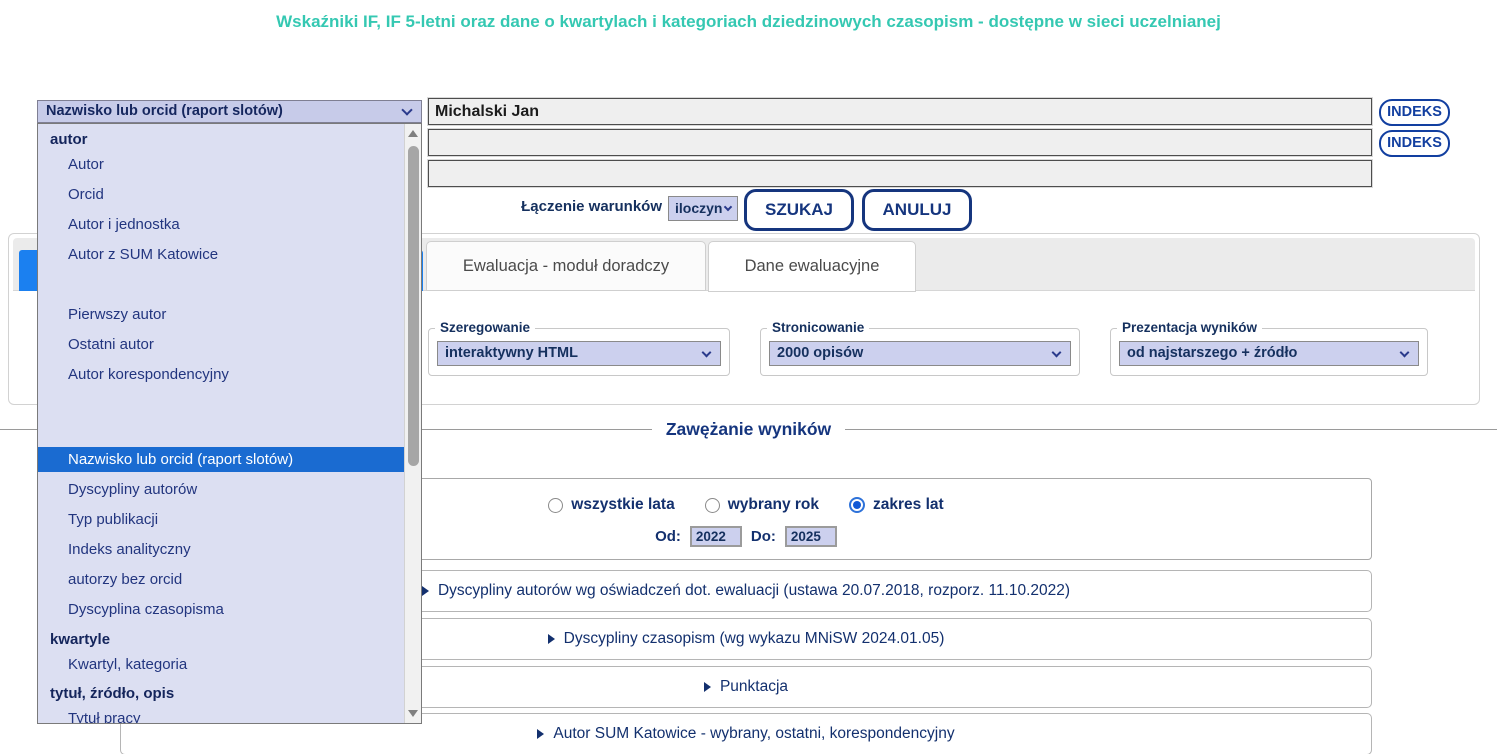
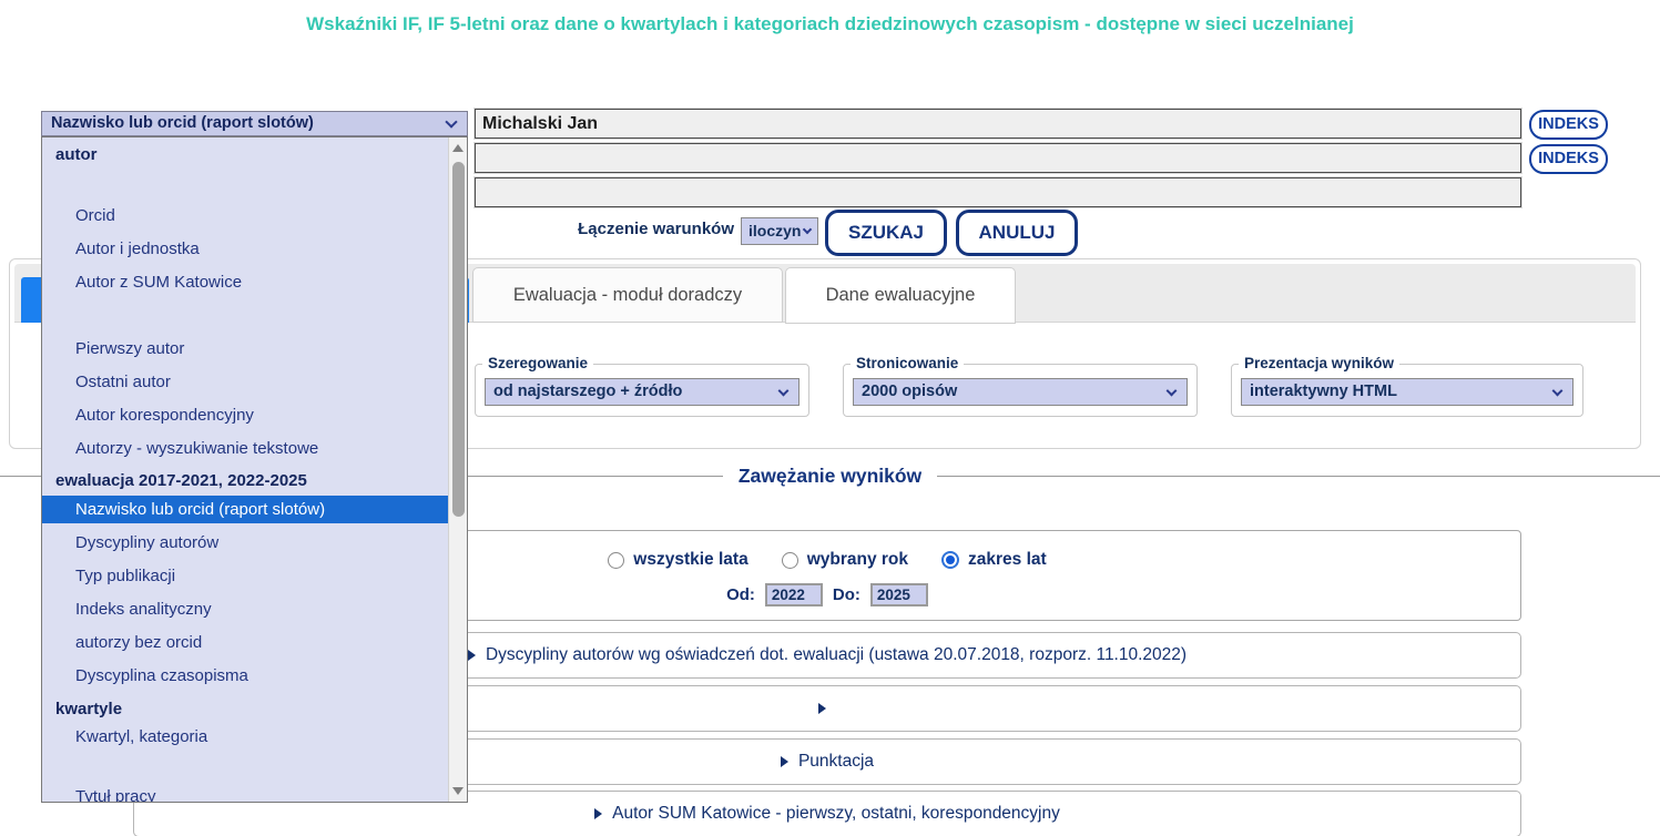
  Wskaźniki IF, IF 5-letni oraz dane o kwartylach i kategoriach dziedzinowych czasopism - dostępne w sieci uczelnianej
  Michalski Jan
  INDEKS
  INDEKS
  Łączenie warunków
  iloczyn
  SZUKAJ
  ANULUJ
  Ewaluacja - moduł doradczy
  Dane ewaluacyjne
  Szeregowanie
- interaktywny HTML
+ od najstarszego + źródło
  Stronicowanie
  2000 opisów
  Prezentacja wyników
- od najstarszego + źródło
+ interaktywny HTML
  Zawężanie wyników
  wszystkie lata
  wybrany rok
  zakres lat
  Od:
  2022
  Do:
  2025
  Dyscypliny autorów wg oświadczeń dot. ewaluacji (ustawa 20.07.2018, rozporz. 11.10.2022)
- Dyscypliny czasopism (wg wykazu MNiSW 2024.01.05)
  Punktacja
- Autor SUM Katowice - wybrany, ostatni, korespondencyjny
+ Autor SUM Katowice - pierwszy, ostatni, korespondencyjny
  Nazwisko lub orcid (raport slotów)
  autor
- Autor
  Orcid
  Autor i jednostka
  Autor z SUM Katowice
  Pierwszy autor
  Ostatni autor
  Autor korespondencyjny
+ Autorzy - wyszukiwanie tekstowe
+ ewaluacja 2017-2021, 2022-2025
  Nazwisko lub orcid (raport slotów)
  Dyscypliny autorów
  Typ publikacji
  Indeks analityczny
  autorzy bez orcid
  Dyscyplina czasopisma
  kwartyle
  Kwartyl, kategoria
- tytuł, źródło, opis
  Tytuł pracy
